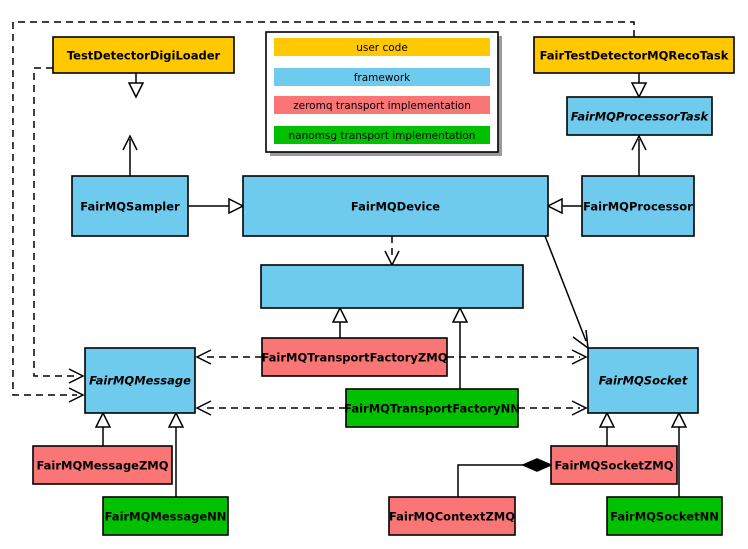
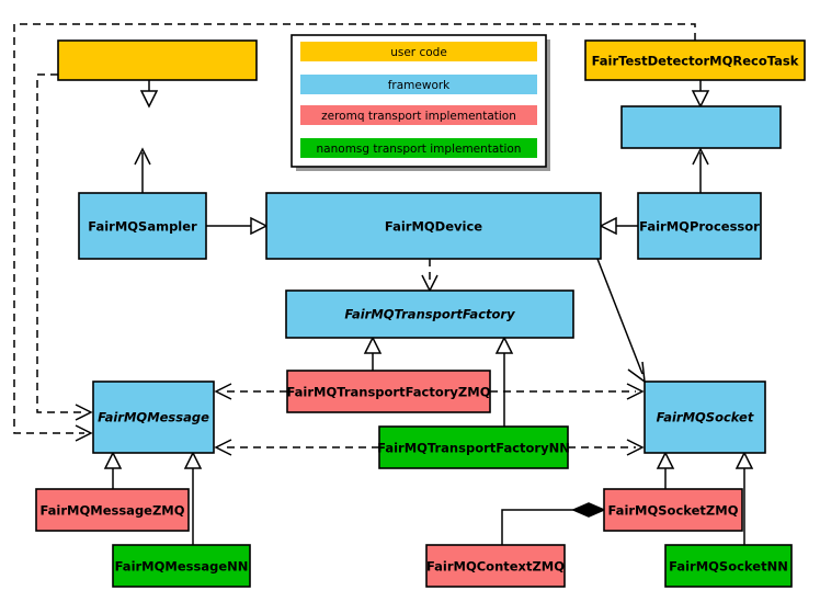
  user code
  framework
  zeromq transport implementation
  nanomsg transport implementation
- TestDetectorDigiLoader
  FairTestDetectorMQRecoTask
- FairMQProcessorTask
  FairMQSampler
  FairMQDevice
  FairMQProcessor
+ FairMQTransportFactory
  FairMQTransportFactoryZMQ
  FairMQTransportFactoryNN
  FairMQMessage
  FairMQSocket
  FairMQMessageZMQ
  FairMQMessageNN
  FairMQSocketZMQ
  FairMQSocketNN
  FairMQContextZMQ
